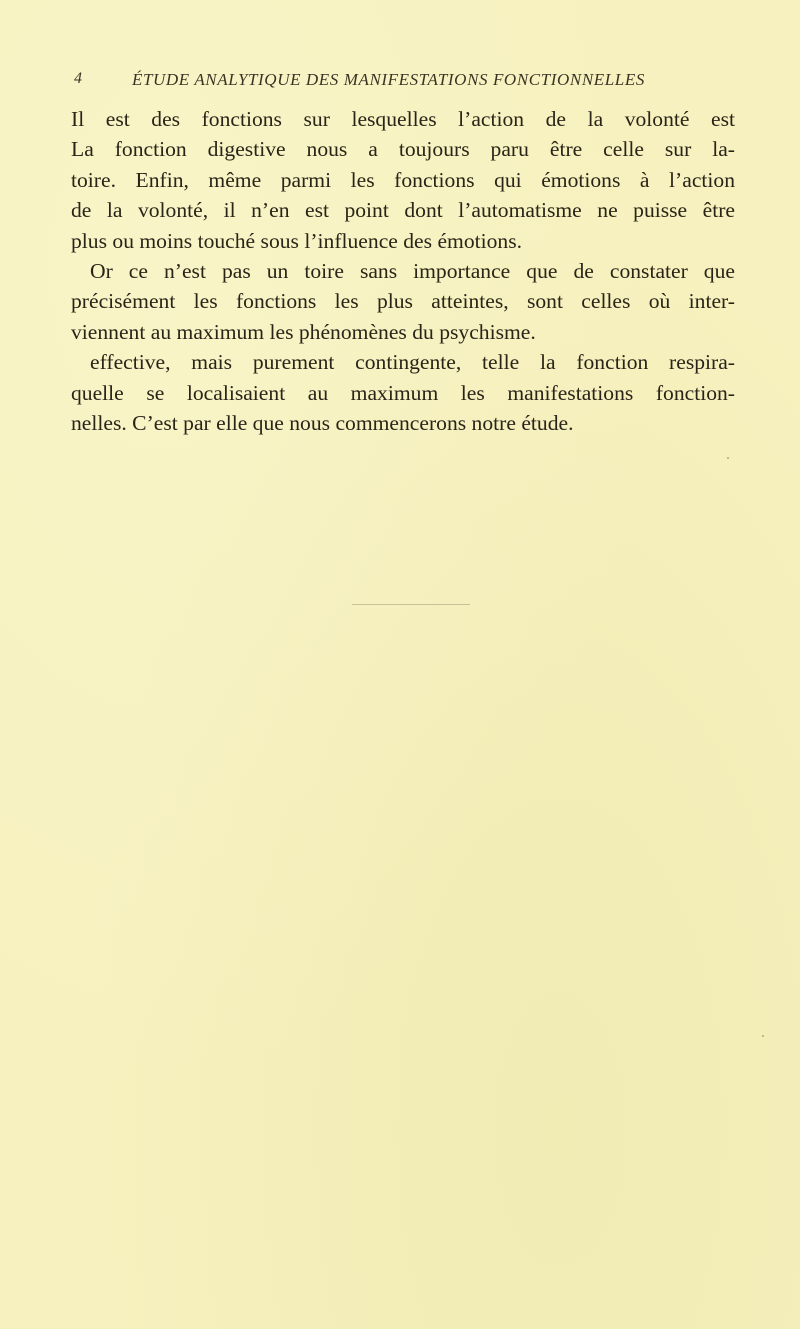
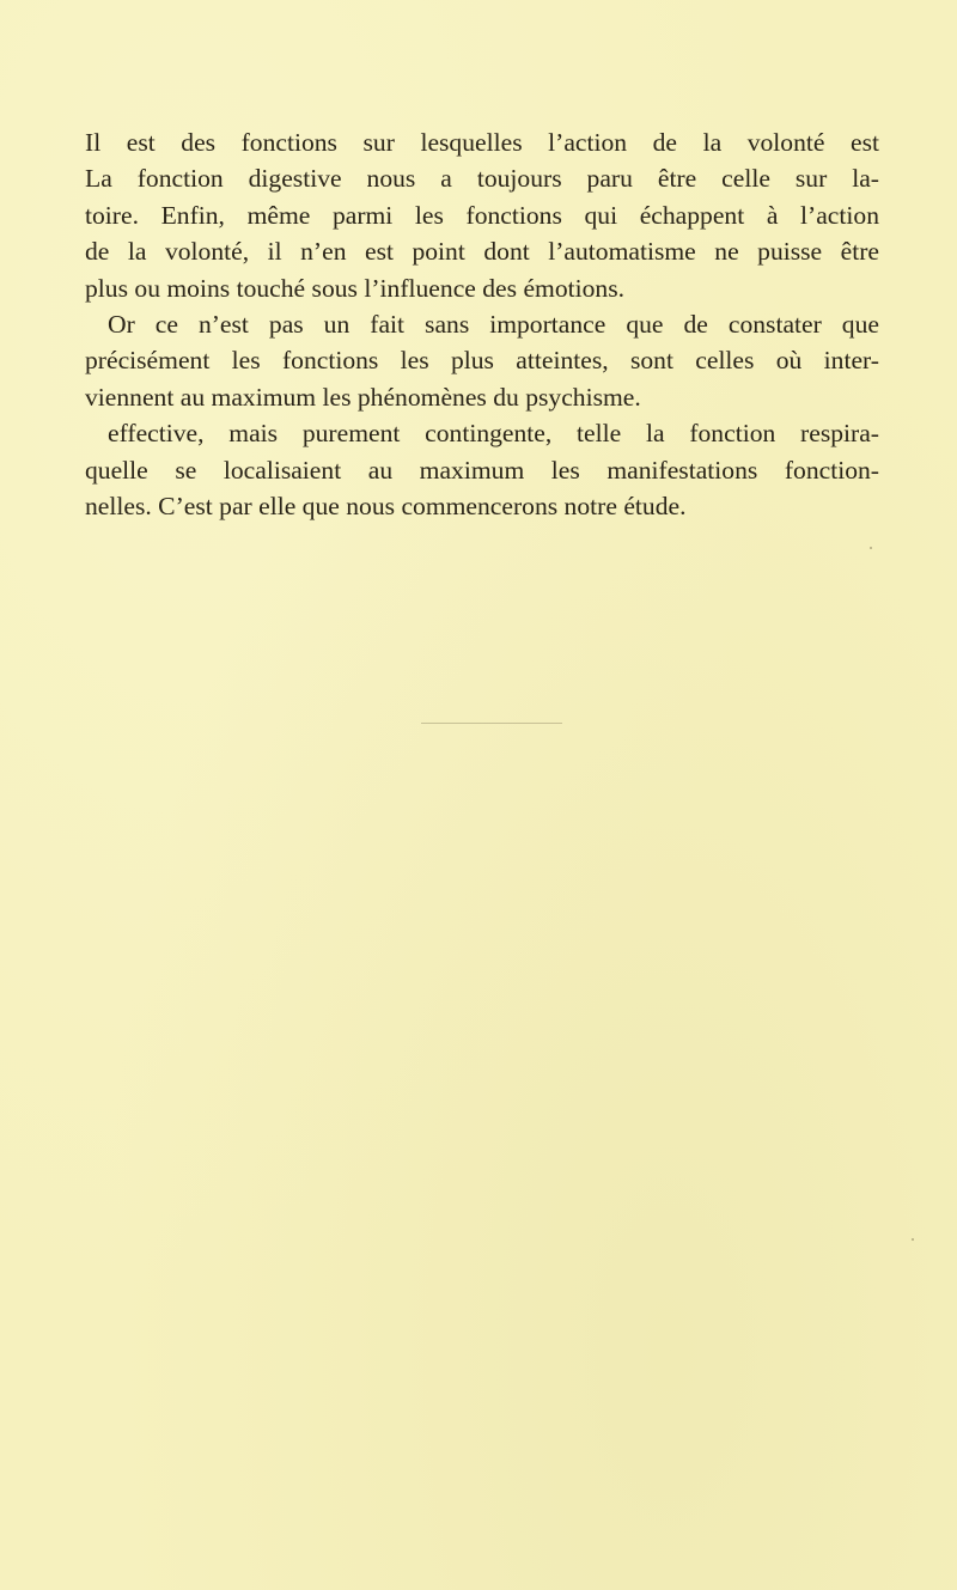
- 4
- ÉTUDE ANALYTIQUE DES MANIFESTATIONS FONCTIONNELLES
  Il est des fonctions sur lesquelles l’action de la volonté est
  La fonction digestive nous a toujours paru être celle sur la-
- toire. Enfin, même parmi les fonctions qui émotions à l’action
+ toire. Enfin, même parmi les fonctions qui échappent à l’action
  de la volonté, il n’en est point dont l’automatisme ne puisse être
  plus ou moins touché sous l’influence des émotions.
- Or ce n’est pas un toire sans importance que de constater que
+ Or ce n’est pas un fait sans importance que de constater que
  précisément les fonctions les plus atteintes, sont celles où inter-
  viennent au maximum les phénomènes du psychisme.
  effective, mais purement contingente, telle la fonction respira-
  quelle se localisaient au maximum les manifestations fonction-
  nelles. C’est par elle que nous commencerons notre étude.
